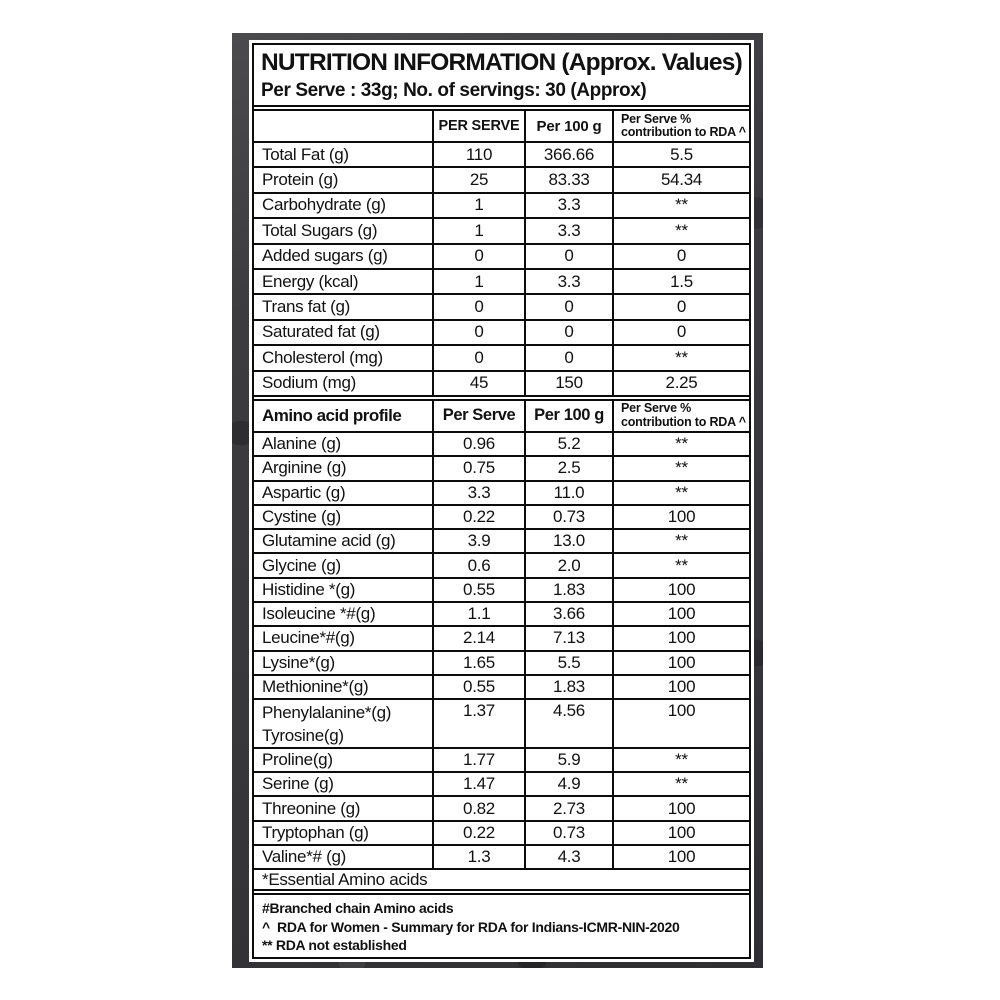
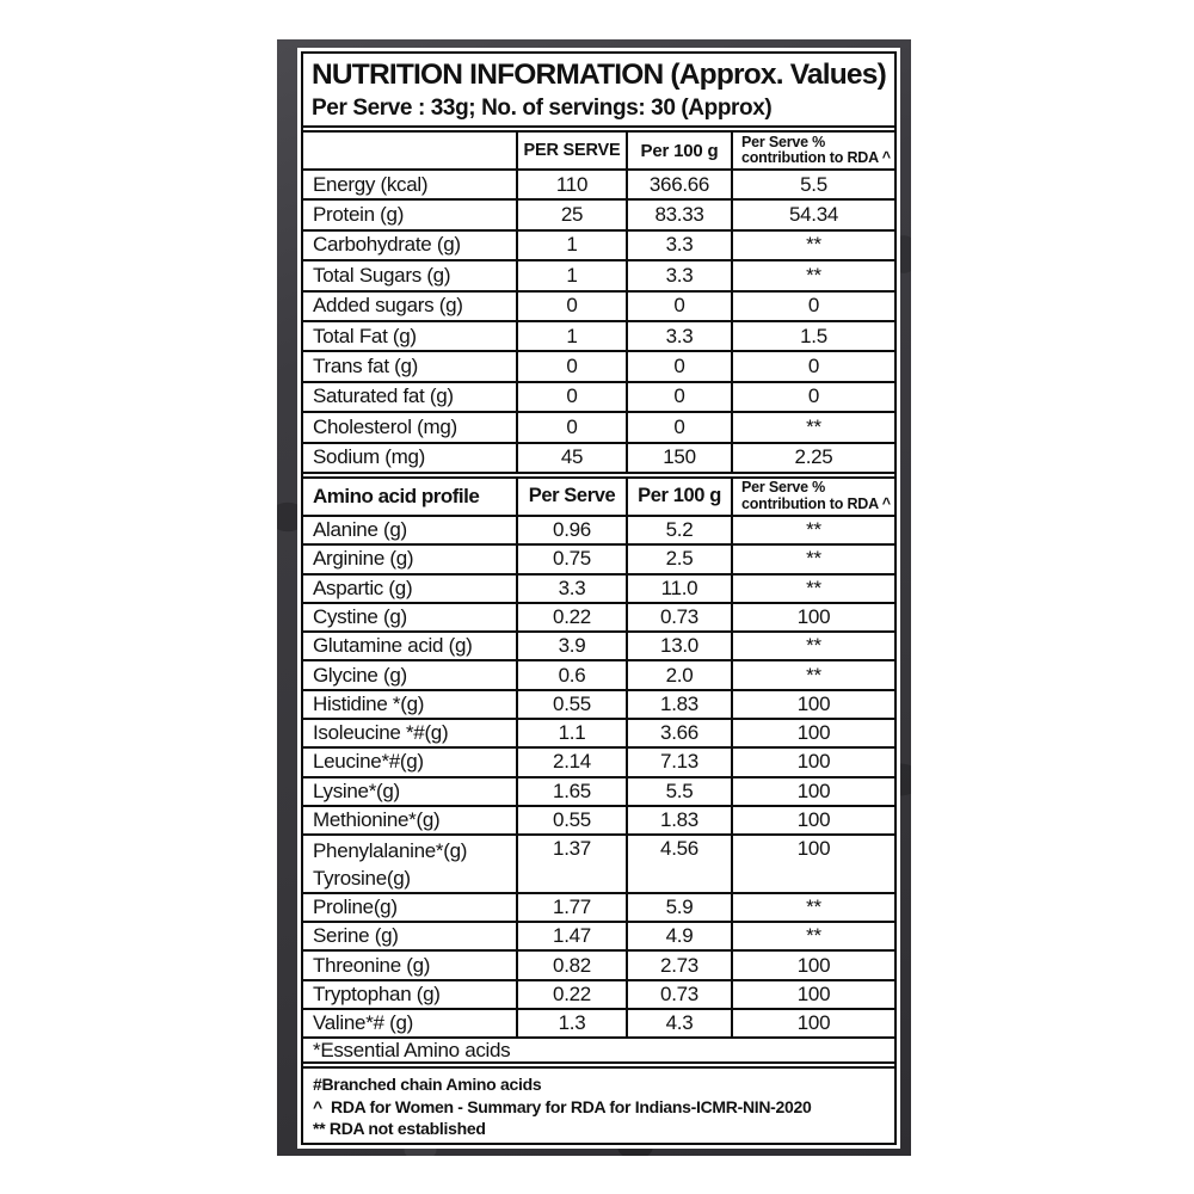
  NUTRITION INFORMATION (Approx. Values)
  Per Serve : 33g; No. of servings: 30 (Approx)
  PER SERVE
  Per 100 g
  Per Serve %
  contribution to RDA ^
- Total Fat (g)
+ Energy (kcal)
  110
  366.66
  5.5
  Protein (g)
  25
  83.33
  54.34
  Carbohydrate (g)
  1
  3.3
  **
  Total Sugars (g)
  1
  3.3
  **
  Added sugars (g)
  0
  0
  0
- Energy (kcal)
+ Total Fat (g)
  1
  3.3
  1.5
  Trans fat (g)
  0
  0
  0
  Saturated fat (g)
  0
  0
  0
  Cholesterol (mg)
  0
  0
  **
  Sodium (mg)
  45
  150
  2.25
  Amino acid profile
  Per Serve
  Per 100 g
  Per Serve %
  contribution to RDA ^
  Alanine (g)
  0.96
  5.2
  **
  Arginine (g)
  0.75
  2.5
  **
  Aspartic (g)
  3.3
  11.0
  **
  Cystine (g)
  0.22
  0.73
  100
  Glutamine acid (g)
  3.9
  13.0
  **
  Glycine (g)
  0.6
  2.0
  **
  Histidine *(g)
  0.55
  1.83
  100
  Isoleucine *#(g)
  1.1
  3.66
  100
  Leucine*#(g)
  2.14
  7.13
  100
  Lysine*(g)
  1.65
  5.5
  100
  Methionine*(g)
  0.55
  1.83
  100
  Phenylalanine*(g)
  Tyrosine(g)
  1.37
  4.56
  100
  Proline(g)
  1.77
  5.9
  **
  Serine (g)
  1.47
  4.9
  **
  Threonine (g)
  0.82
  2.73
  100
  Tryptophan (g)
  0.22
  0.73
  100
  Valine*# (g)
  1.3
  4.3
  100
  *Essential Amino acids
  #Branched chain Amino acids
  ^ RDA for Women - Summary for RDA for Indians-ICMR-NIN-2020
  ** RDA not established
